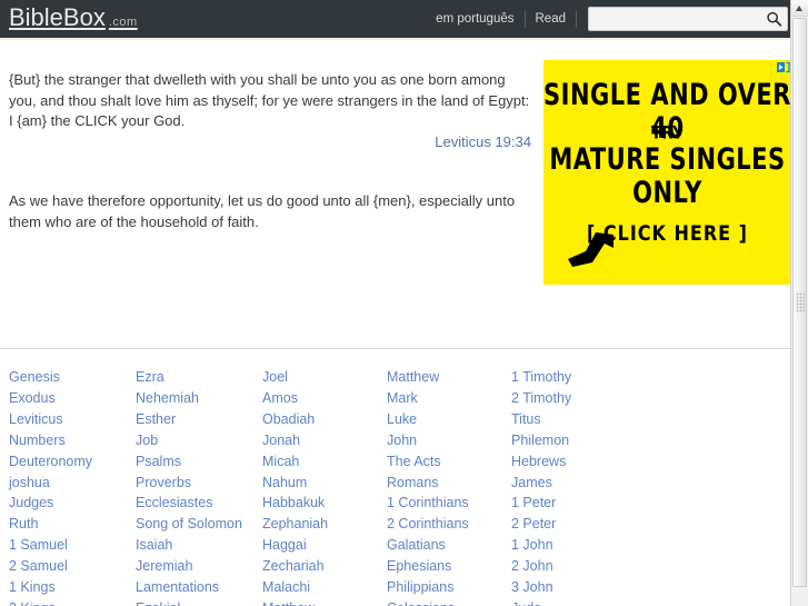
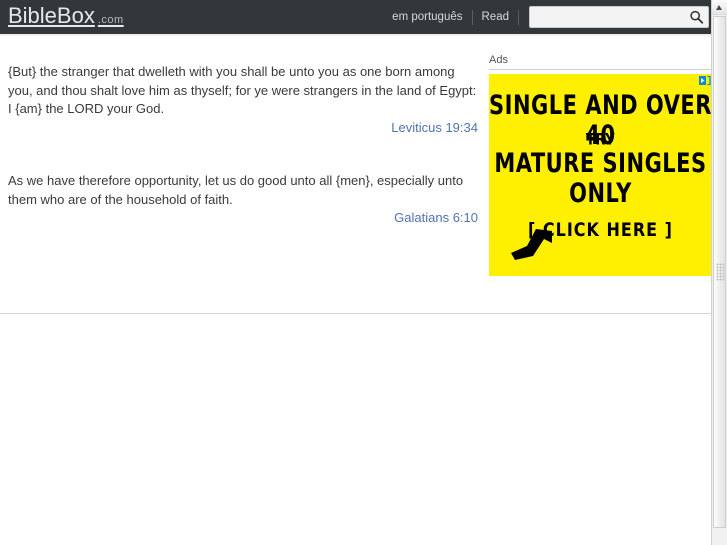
  BibleBox .com
  em português
  Read
- {But} the stranger that dwelleth with you shall be unto you as one born among you, and thou shalt love him as thyself; for ye were strangers in the land of Egypt: I {am} the CLICK your God.
+ {But} the stranger that dwelleth with you shall be unto you as one born among you, and thou shalt love him as thyself; for ye were strangers in the land of Egypt: I {am} the LORD your God.
  Leviticus 19:34
  As we have therefore opportunity, let us do good unto all {men}, especially unto them who are of the household of faith.
+ Galatians 6:10
+ Ads
  SINGLE AND OVER 40
  TRY
  MATURE SINGLES ONLY
  [ CLICK HERE ]
- Genesis
- Exodus
- Leviticus
- Numbers
- Deuteronomy
- joshua
- Judges
- Ruth
- 1 Samuel
- 2 Samuel
- 1 Kings
- Ezra
- Nehemiah
- Esther
- Job
- Psalms
- Proverbs
- Ecclesiastes
- Song of Solomon
- Isaiah
- Jeremiah
- Lamentations
- Joel
- Amos
- Obadiah
- Jonah
- Micah
- Nahum
- Habbakuk
- Zephaniah
- Haggai
- Zechariah
- Malachi
- Matthew
- Mark
- Luke
- John
- The Acts
- Romans
- 1 Corinthians
- 2 Corinthians
- Galatians
- Ephesians
- Philippians
- 1 Timothy
- 2 Timothy
- Titus
- Philemon
- Hebrews
- James
- 1 Peter
- 2 Peter
- 1 John
- 2 John
- 3 John
